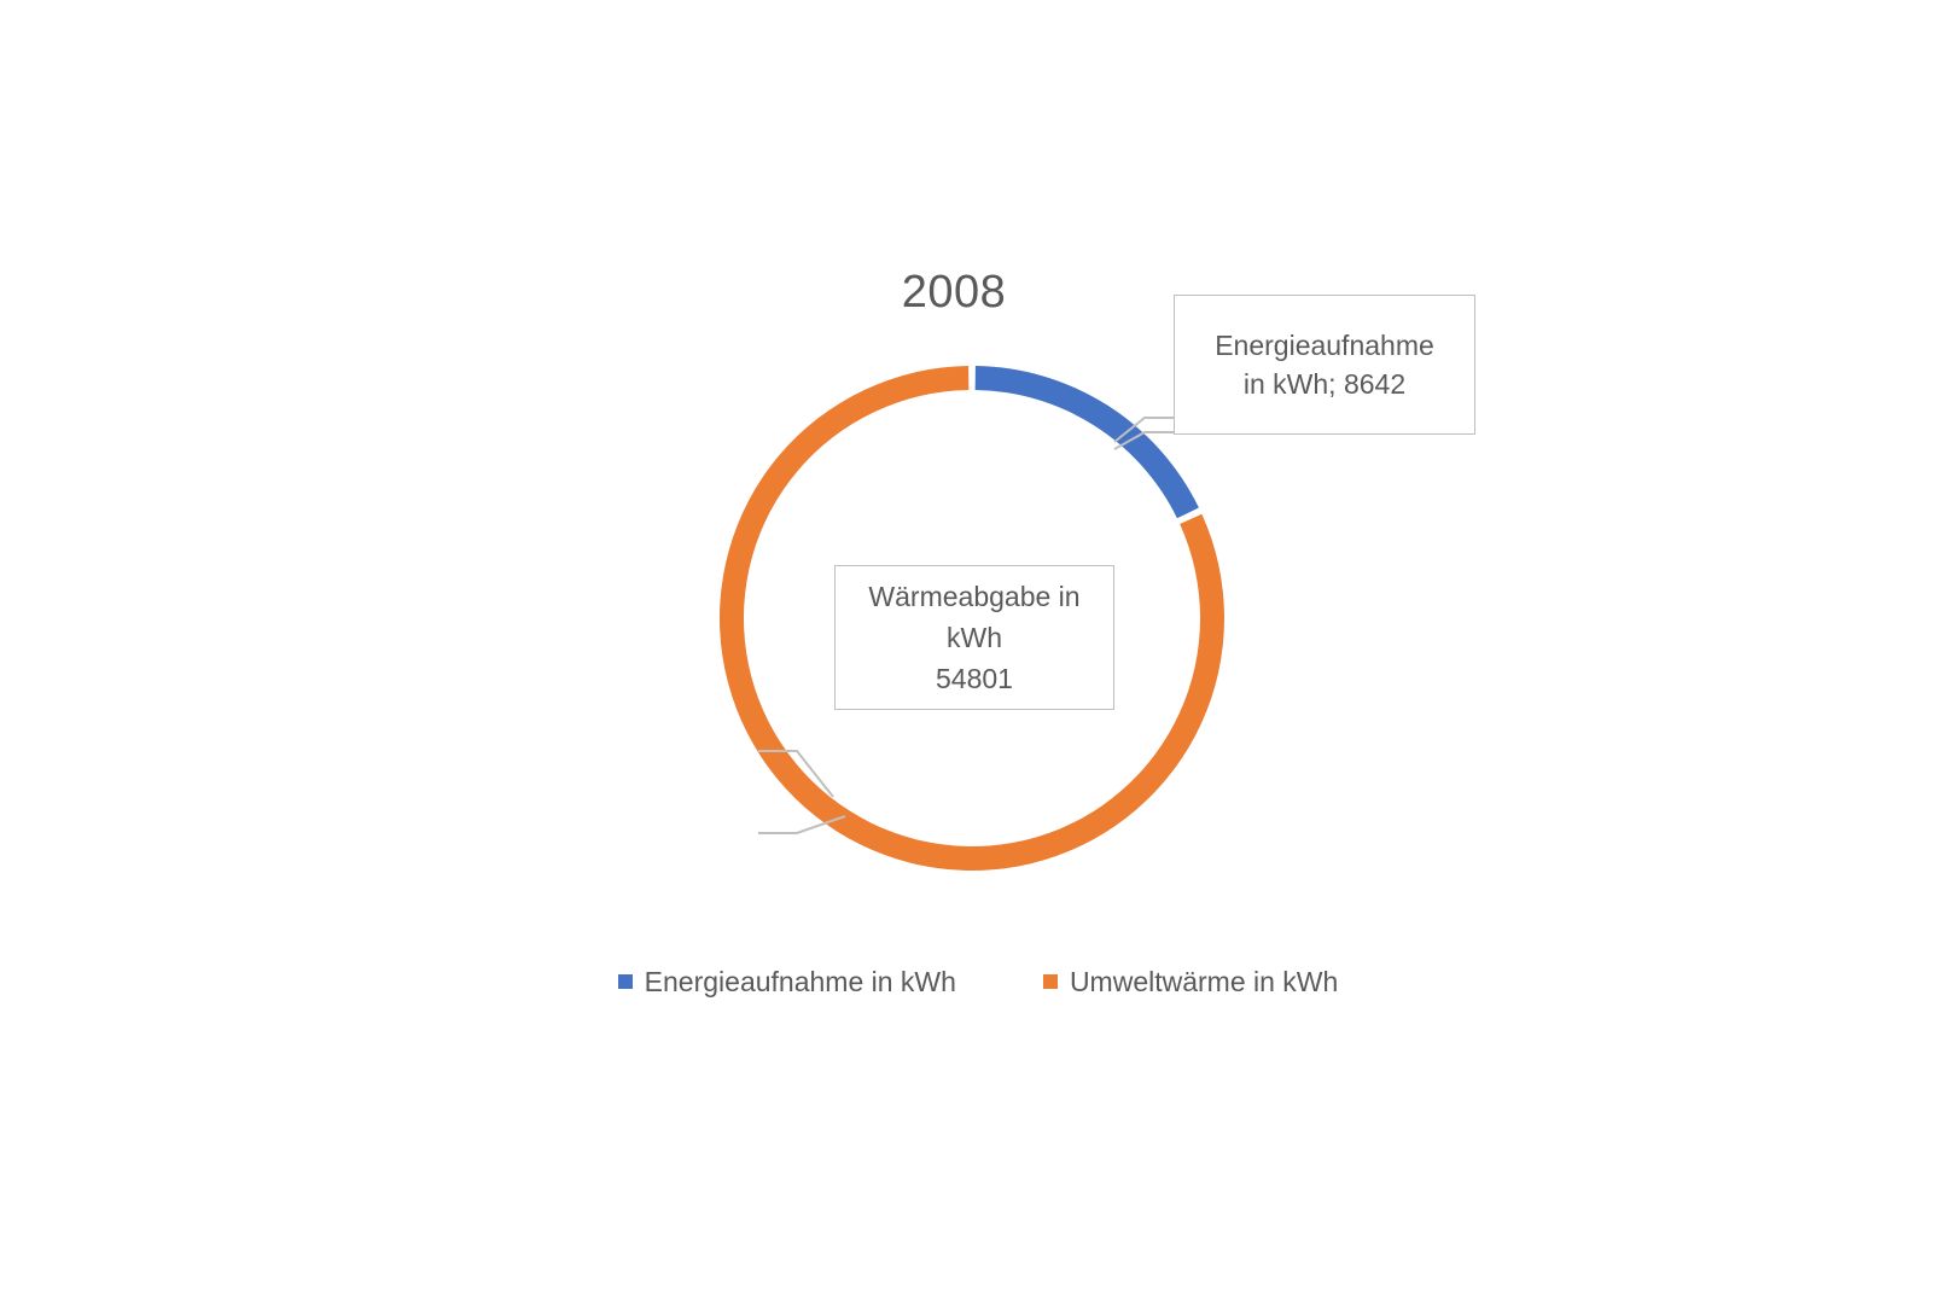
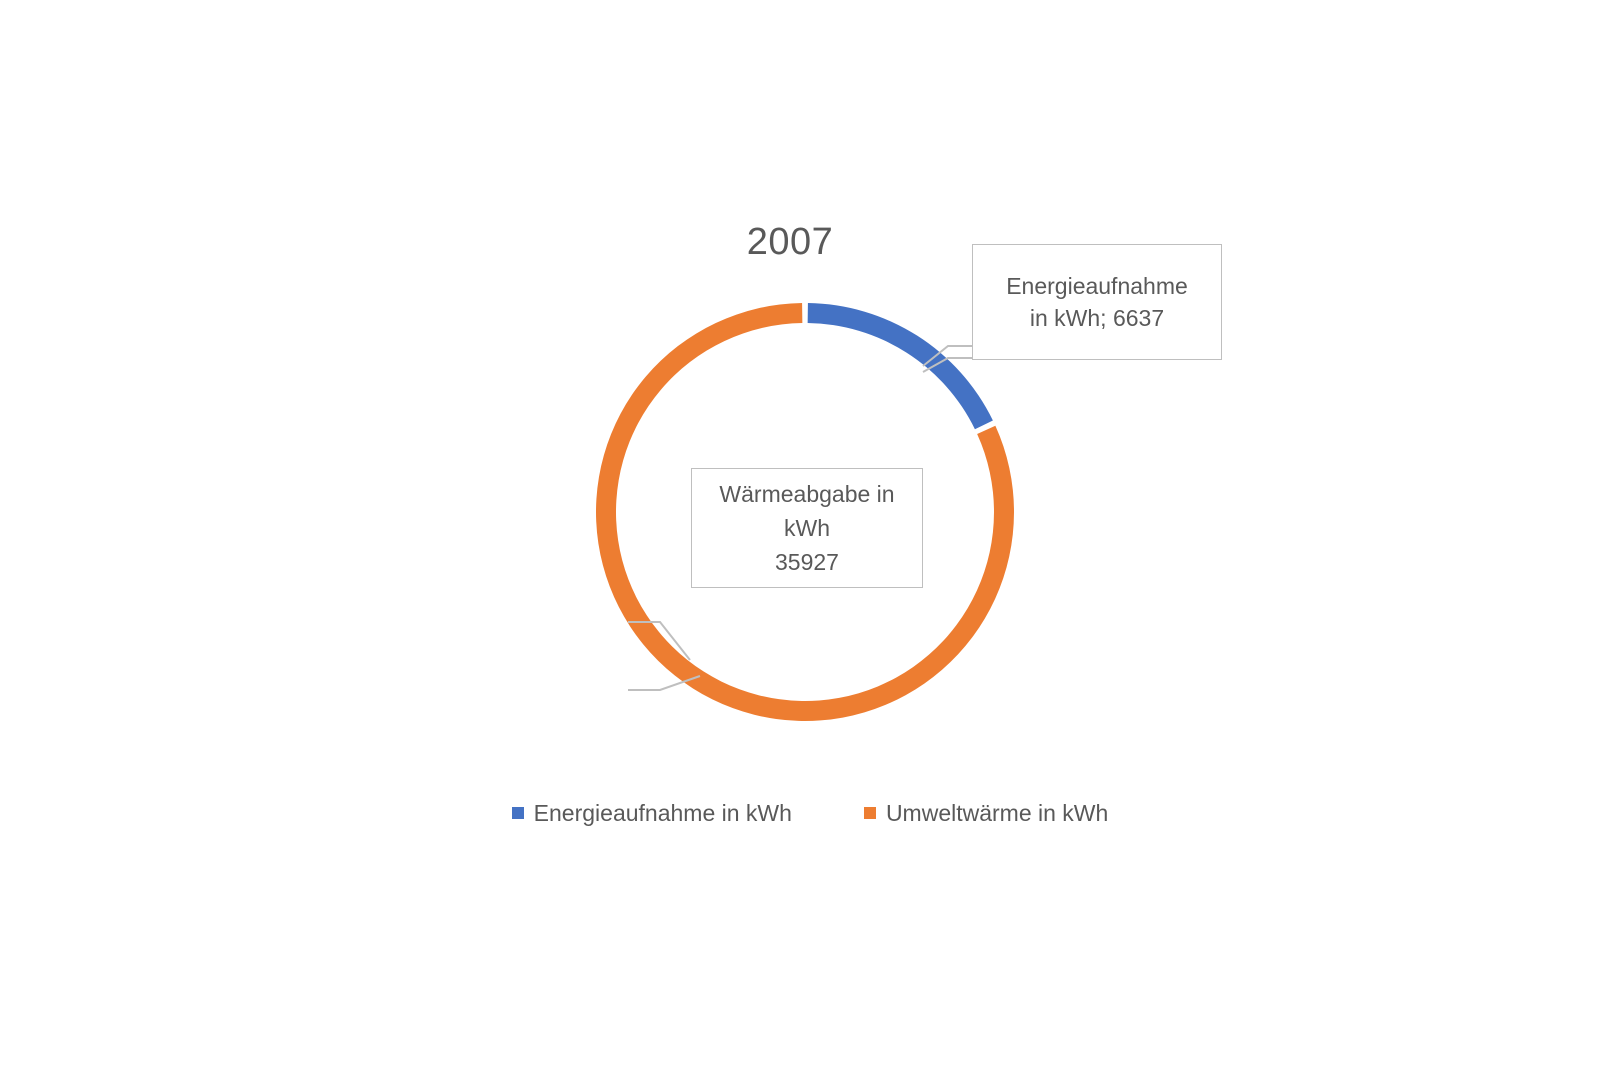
- 2008
+ 2007
  Energieaufnahme
- in kWh; 8642
+ in kWh; 6637
  Wärmeabgabe in
  kWh
- 54801
+ 35927
  Energieaufnahme in kWh
  Umweltwärme in kWh
